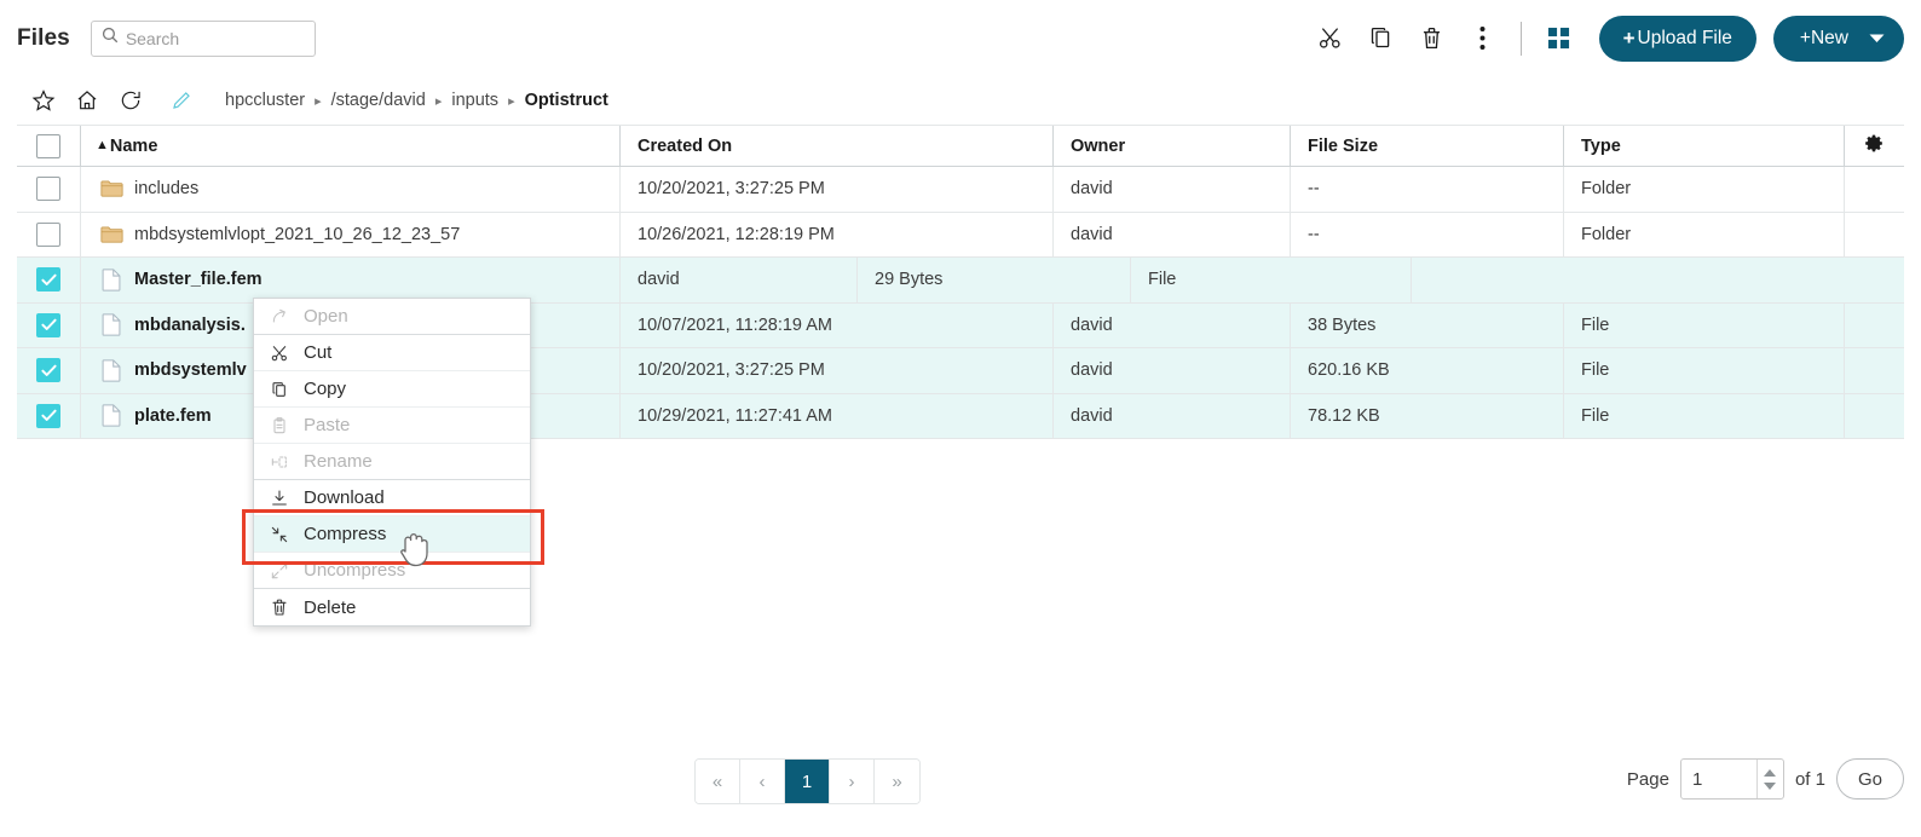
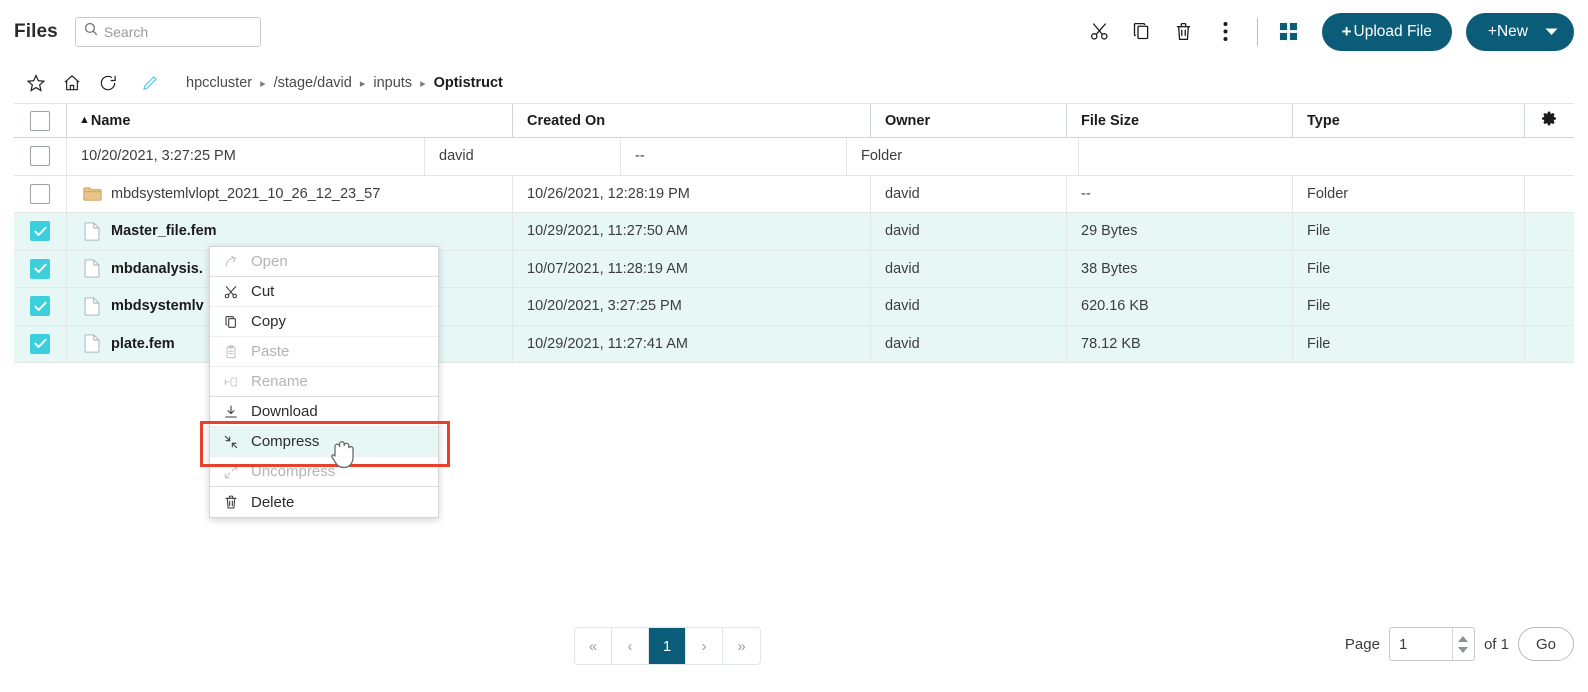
  Files
  Search
  +
  Upload File
  +
  New
  hpccluster
  ▸
  /stage/david
  ▸
  inputs
  ▸
  Optistruct
  ▲
  Name
  Created On
  Owner
  File Size
  Type
- includes
  10/20/2021, 3:27:25 PM
  david
  --
  Folder
  mbdsystemlvlopt_2021_10_26_12_23_57
  10/26/2021, 12:28:19 PM
  david
  --
  Folder
  Master_file.fem
+ 10/29/2021, 11:27:50 AM
  david
  29 Bytes
  File
  mbdanalysis.
  10/07/2021, 11:28:19 AM
  david
  38 Bytes
  File
  mbdsystemlv
  10/20/2021, 3:27:25 PM
  david
  620.16 KB
  File
  plate.fem
  10/29/2021, 11:27:41 AM
  david
  78.12 KB
  File
  Open
  Cut
  Copy
  Paste
  Rename
  Download
  Compress
  Uncompress
  Delete
  «
  ‹
  1
  ›
  »
  Page
  1
  of 1
  Go
